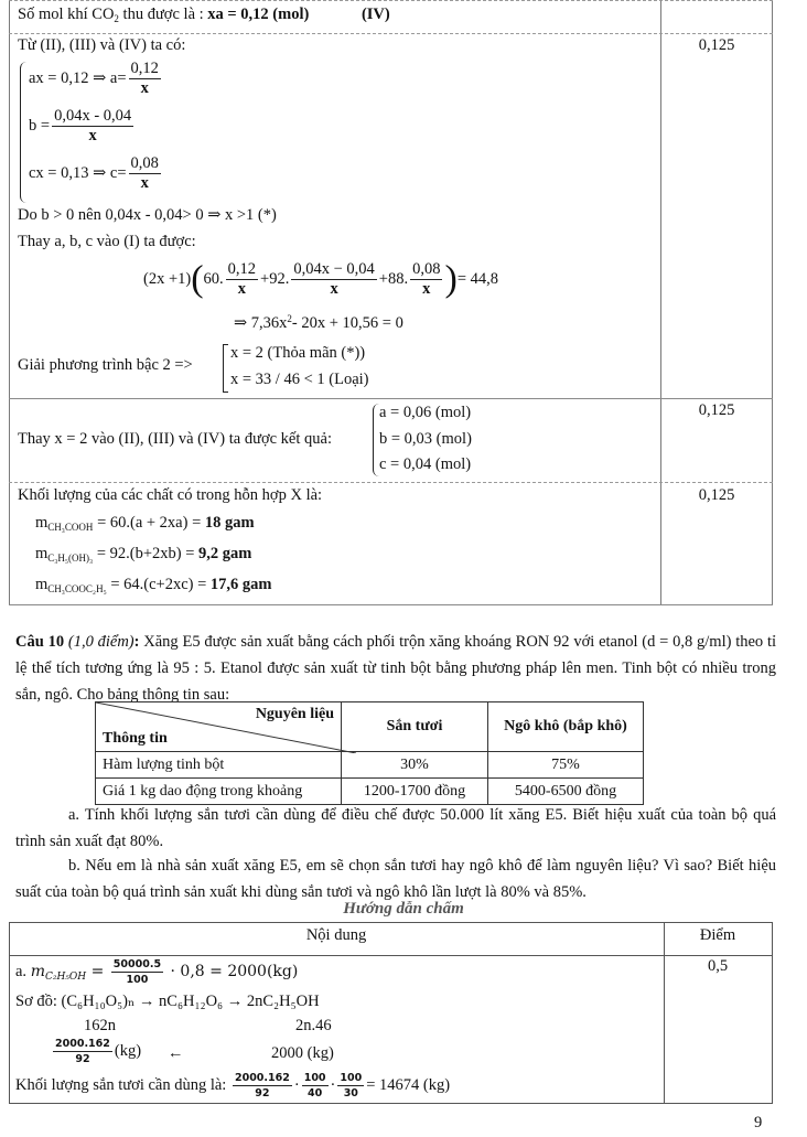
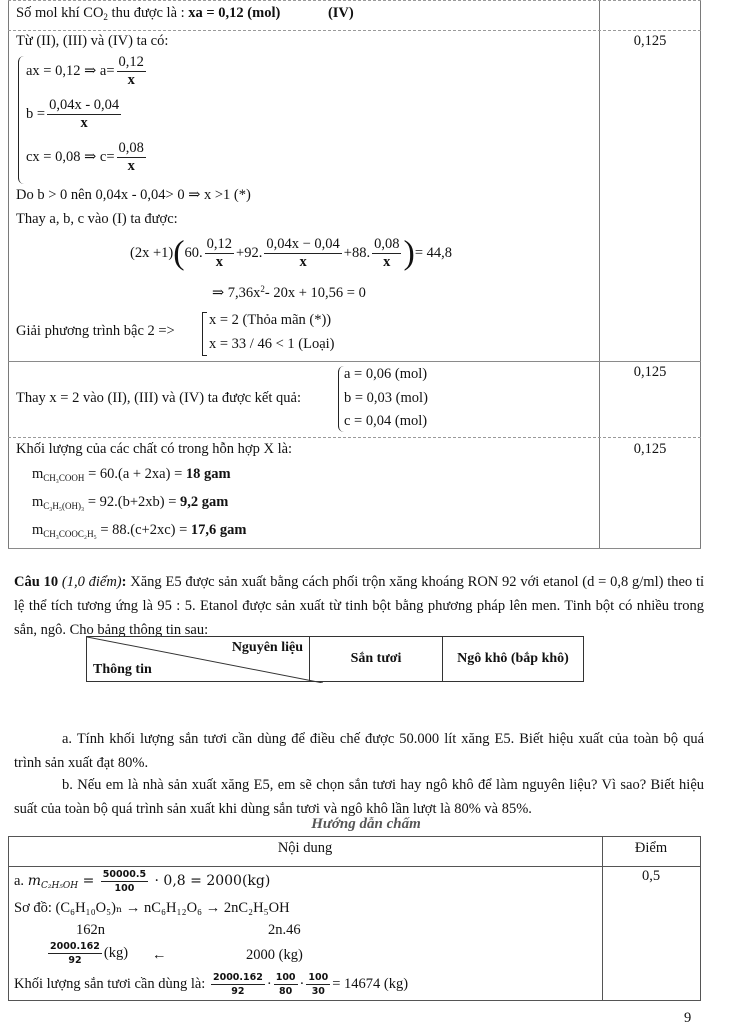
  Số mol khí CO2 thu được là : xa = 0,12 (mol) (IV)
  Từ (II), (III) và (IV) ta có:
  0,125
  ax = 0,12 ⇒ a=
  0,12
  x
  b =
  0,04x - 0,04
  x
- cx = 0,13 ⇒ c=
+ cx = 0,08 ⇒ c=
  0,08
  x
  Do b > 0 nên 0,04x - 0,04> 0 ⇒ x >1 (*)
  Thay a, b, c vào (I) ta được:
  (2x +1)(60.
  0,12
  x
  +92.
  0,04x − 0,04
  x
  +88.
  0,08
  x
  )= 44,8
  ⇒ 7,36x2- 20x + 10,56 = 0
  Giải phương trình bậc 2 =>
  x = 2 (Thỏa mãn (*))
  x = 33 / 46 < 1 (Loại)
  Thay x = 2 vào (II), (III) và (IV) ta được kết quả:
  a = 0,06 (mol)
  b = 0,03 (mol)
  c = 0,04 (mol)
  0,125
  Khối lượng của các chất có trong hỗn hợp X là:
  0,125
  mCH₃COOH = 60.(a + 2xa) = 18 gam
  mC₃H₅(OH)₃ = 92.(b+2xb) = 9,2 gam
- mCH₃COOC₂H₅ = 64.(c+2xc) = 17,6 gam
+ mCH₃COOC₂H₅ = 88.(c+2xc) = 17,6 gam
  Câu 10 (1,0 điểm): Xăng E5 được sản xuất bằng cách phối trộn xăng khoáng RON 92 với etanol (d = 0,8 g/ml) theo tỉ lệ thể tích tương ứng là 95 : 5. Etanol được sản xuất từ tinh bột bằng phương pháp lên men. Tinh bột có nhiều trong sắn, ngô. Cho bảng thông tin sau:
  Nguyên liệu Thông tin	Sắn tươi	Ngô khô (bắp khô)
- Hàm lượng tinh bột	30%	75%
- Giá 1 kg dao động trong khoảng	1200-1700 đồng	5400-6500 đồng
  a. Tính khối lượng sắn tươi cần dùng để điều chế được 50.000 lít xăng E5. Biết hiệu xuất của toàn bộ quá trình sản xuất đạt 80%.
  b. Nếu em là nhà sản xuất xăng E5, em sẽ chọn sắn tươi hay ngô khô để làm nguyên liệu? Vì sao? Biết hiệu suất của toàn bộ quá trình sản xuất khi dùng sắn tươi và ngô khô lần lượt là 80% và 85%.
  Hướng dẫn chấm
  Nội dung
  Điểm
  a. mC₂H₅OH =
  50000.5
  100
  · 0,8 = 2000(kg)
  0,5
  Sơ đồ: (C₆H₁₀O₅)ₙ → nC₆H₁₂O₆ → 2nC₂H₅OH
  162n
  2n.46
  2000.162
  92
  (kg)
  ←
  2000 (kg)
  Khối lượng sắn tươi cần dùng là:
  2000.162
  92
  ·
  100
- 40
+ 80
  ·
  100
  30
  = 14674 (kg)
  9
